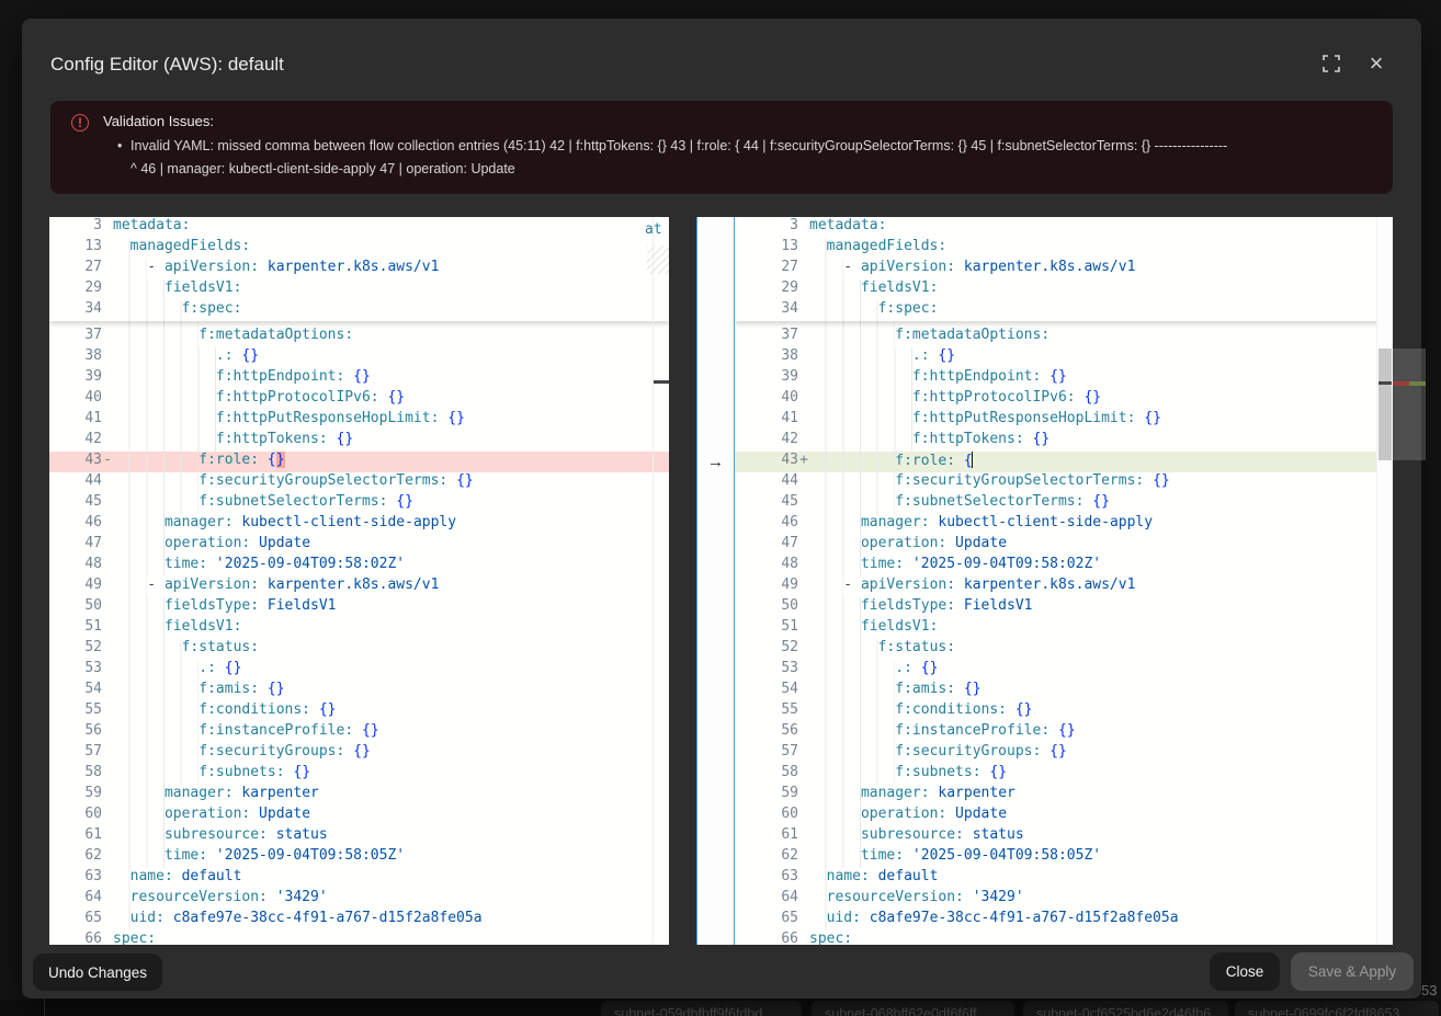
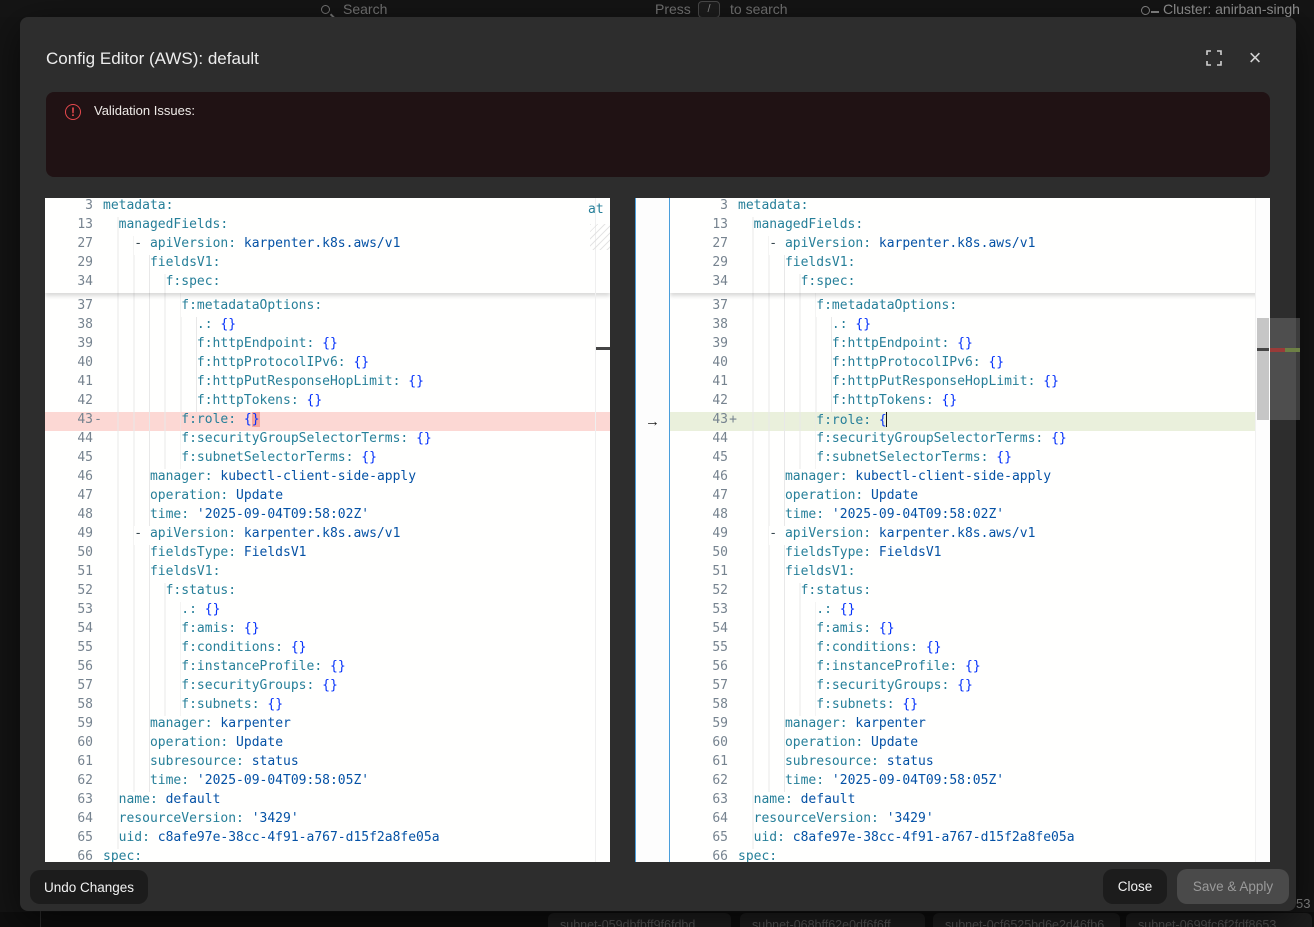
+ Search
+ Press
+ /
+ to search
+ Cluster: anirban-singh
  subnet-059dbfbff9f6fdbd
  subnet-068bff62e0df6f6ff
  subnet-0cf6525bd6e2d46fb6
  subnet-0699fc6f2fdf8653
  53
  Config Editor (AWS): default
  ×
  !
  Validation Issues:
- • Invalid YAML: missed comma between flow collection entries (45:11) 42 | f:httpTokens: {} 43 | f:role: { 44 | f:securityGroupSelectorTerms: {} 45 | f:subnetSelectorTerms: {} ----------------
- ^ 46 | manager: kubectl-client-side-apply 47 | operation: Update
  3
  metadata:
  13
  managedFields:
  27
  - apiVersion: karpenter.k8s.aws/v1
  29
  fieldsV1:
  34
  f:spec:
  37
  f:metadataOptions:
  38
  .: {}
  39
  f:httpEndpoint: {}
  40
  f:httpProtocolIPv6: {}
  41
  f:httpPutResponseHopLimit: {}
  42
  f:httpTokens: {}
  43
  -
  f:role: {}
  44
  f:securityGroupSelectorTerms: {}
  45
  f:subnetSelectorTerms: {}
  46
  manager: kubectl-client-side-apply
  47
  operation: Update
  48
  time: '2025-09-04T09:58:02Z'
  49
  - apiVersion: karpenter.k8s.aws/v1
  50
  fieldsType: FieldsV1
  51
  fieldsV1:
  52
  f:status:
  53
  .: {}
  54
  f:amis: {}
  55
  f:conditions: {}
  56
  f:instanceProfile: {}
  57
  f:securityGroups: {}
  58
  f:subnets: {}
  59
  manager: karpenter
  60
  operation: Update
  61
  subresource: status
  62
  time: '2025-09-04T09:58:05Z'
  63
  name: default
  64
  resourceVersion: '3429'
  65
  uid: c8afe97e-38cc-4f91-a767-d15f2a8fe05a
  66
  spec:
  at
  →
  3
  metadata:
  13
  managedFields:
  27
  - apiVersion: karpenter.k8s.aws/v1
  29
  fieldsV1:
  34
  f:spec:
  37
  f:metadataOptions:
  38
  .: {}
  39
  f:httpEndpoint: {}
  40
  f:httpProtocolIPv6: {}
  41
  f:httpPutResponseHopLimit: {}
  42
  f:httpTokens: {}
  43
  +
  f:role: {
  44
  f:securityGroupSelectorTerms: {}
  45
  f:subnetSelectorTerms: {}
  46
  manager: kubectl-client-side-apply
  47
  operation: Update
  48
  time: '2025-09-04T09:58:02Z'
  49
  - apiVersion: karpenter.k8s.aws/v1
  50
  fieldsType: FieldsV1
  51
  fieldsV1:
  52
  f:status:
  53
  .: {}
  54
  f:amis: {}
  55
  f:conditions: {}
  56
  f:instanceProfile: {}
  57
  f:securityGroups: {}
  58
  f:subnets: {}
  59
  manager: karpenter
  60
  operation: Update
  61
  subresource: status
  62
  time: '2025-09-04T09:58:05Z'
  63
  name: default
  64
  resourceVersion: '3429'
  65
  uid: c8afe97e-38cc-4f91-a767-d15f2a8fe05a
  66
  spec:
  Undo Changes
  Close
  Save & Apply
